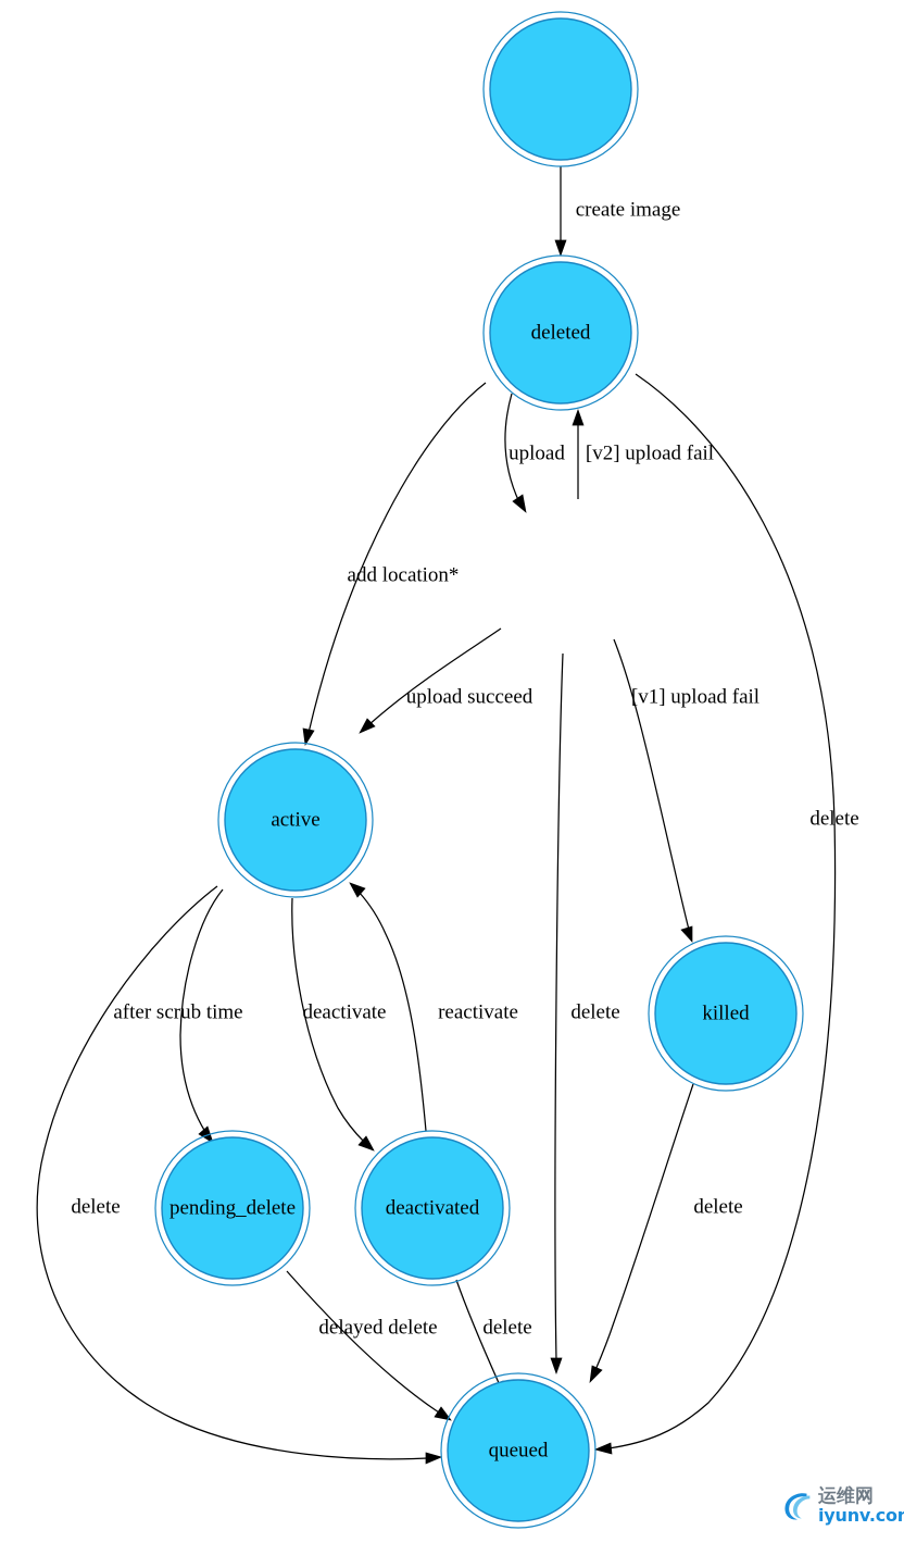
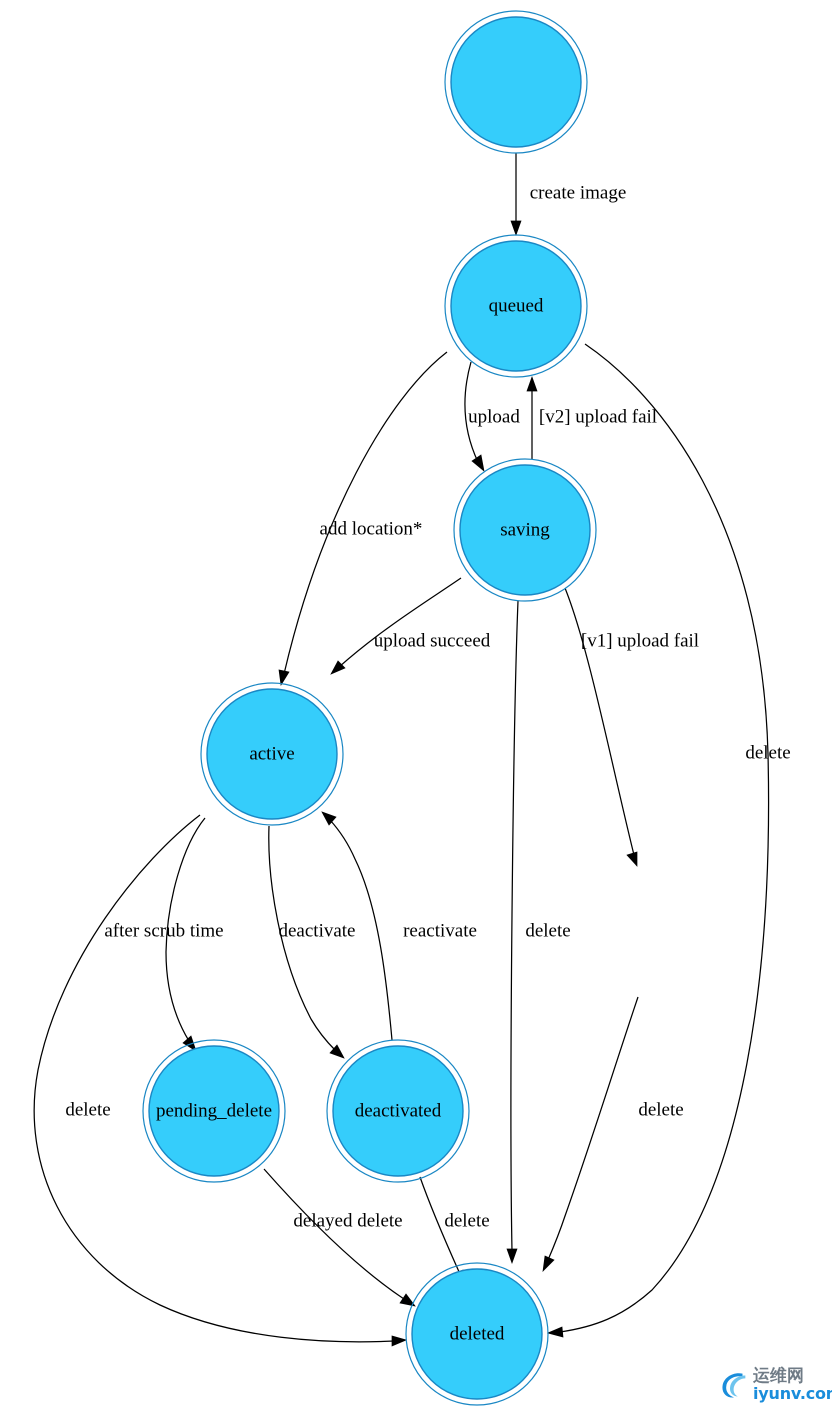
- deleted
+ queued
+ saving
  active
- killed
  pending_delete
  deactivated
- queued
+ deleted
  create image
  upload
  [v2] upload fail
  add location*
  upload succeed
  [v1] upload fail
  delete
  delete
  after scrub time
  deactivate
  reactivate
  delete
  delete
  delayed delete
  delete
  运维网
  iyunv.co
